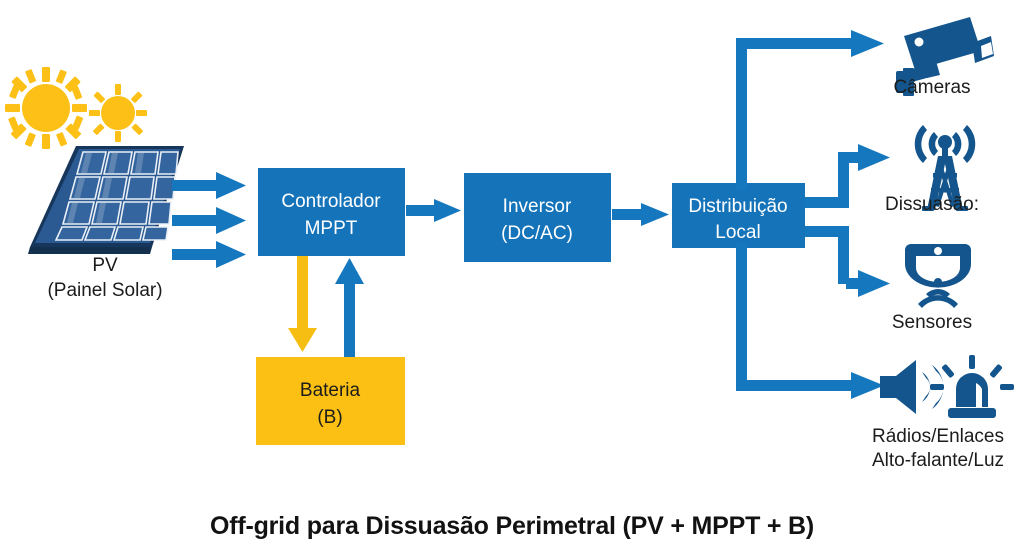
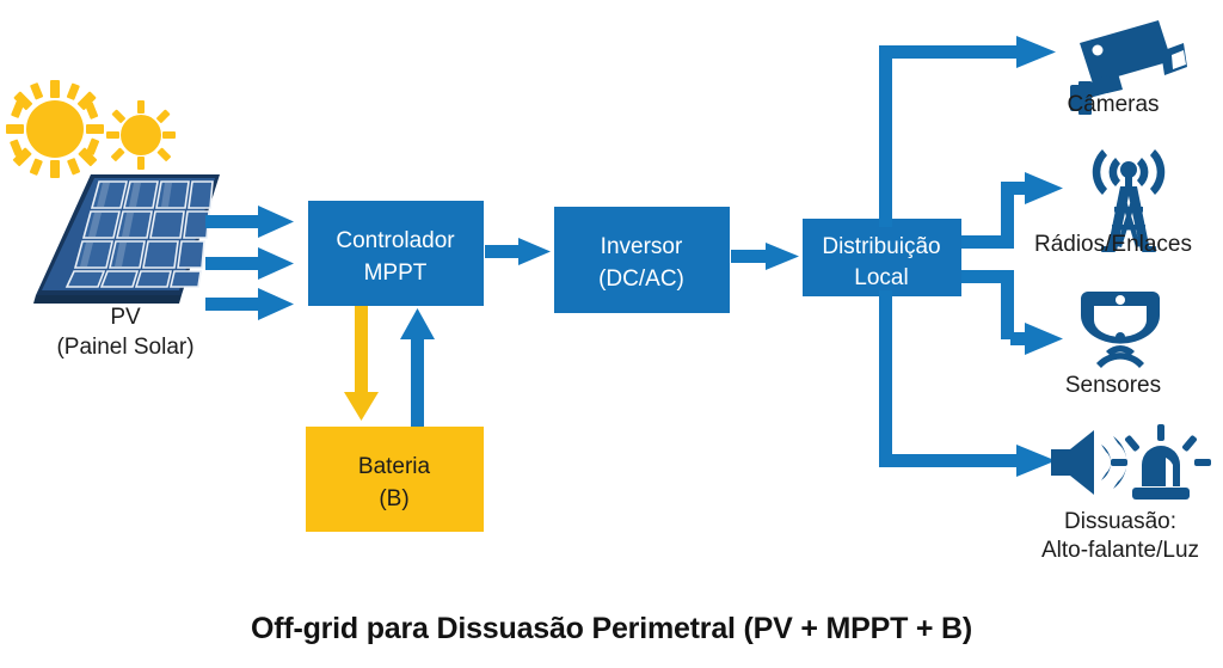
  PV
  (Painel Solar)
  Controlador
  MPPT
  Bateria
  (B)
  Inversor
  (DC/AC)
  Distribuição
  Local
  Câmeras
- Dissuasão:
+ Rádios/Enlaces
  Sensores
- Rádios/Enlaces
+ Dissuasão:
  Alto-falante/Luz
  Off-grid para Dissuasão Perimetral (PV + MPPT + B)
